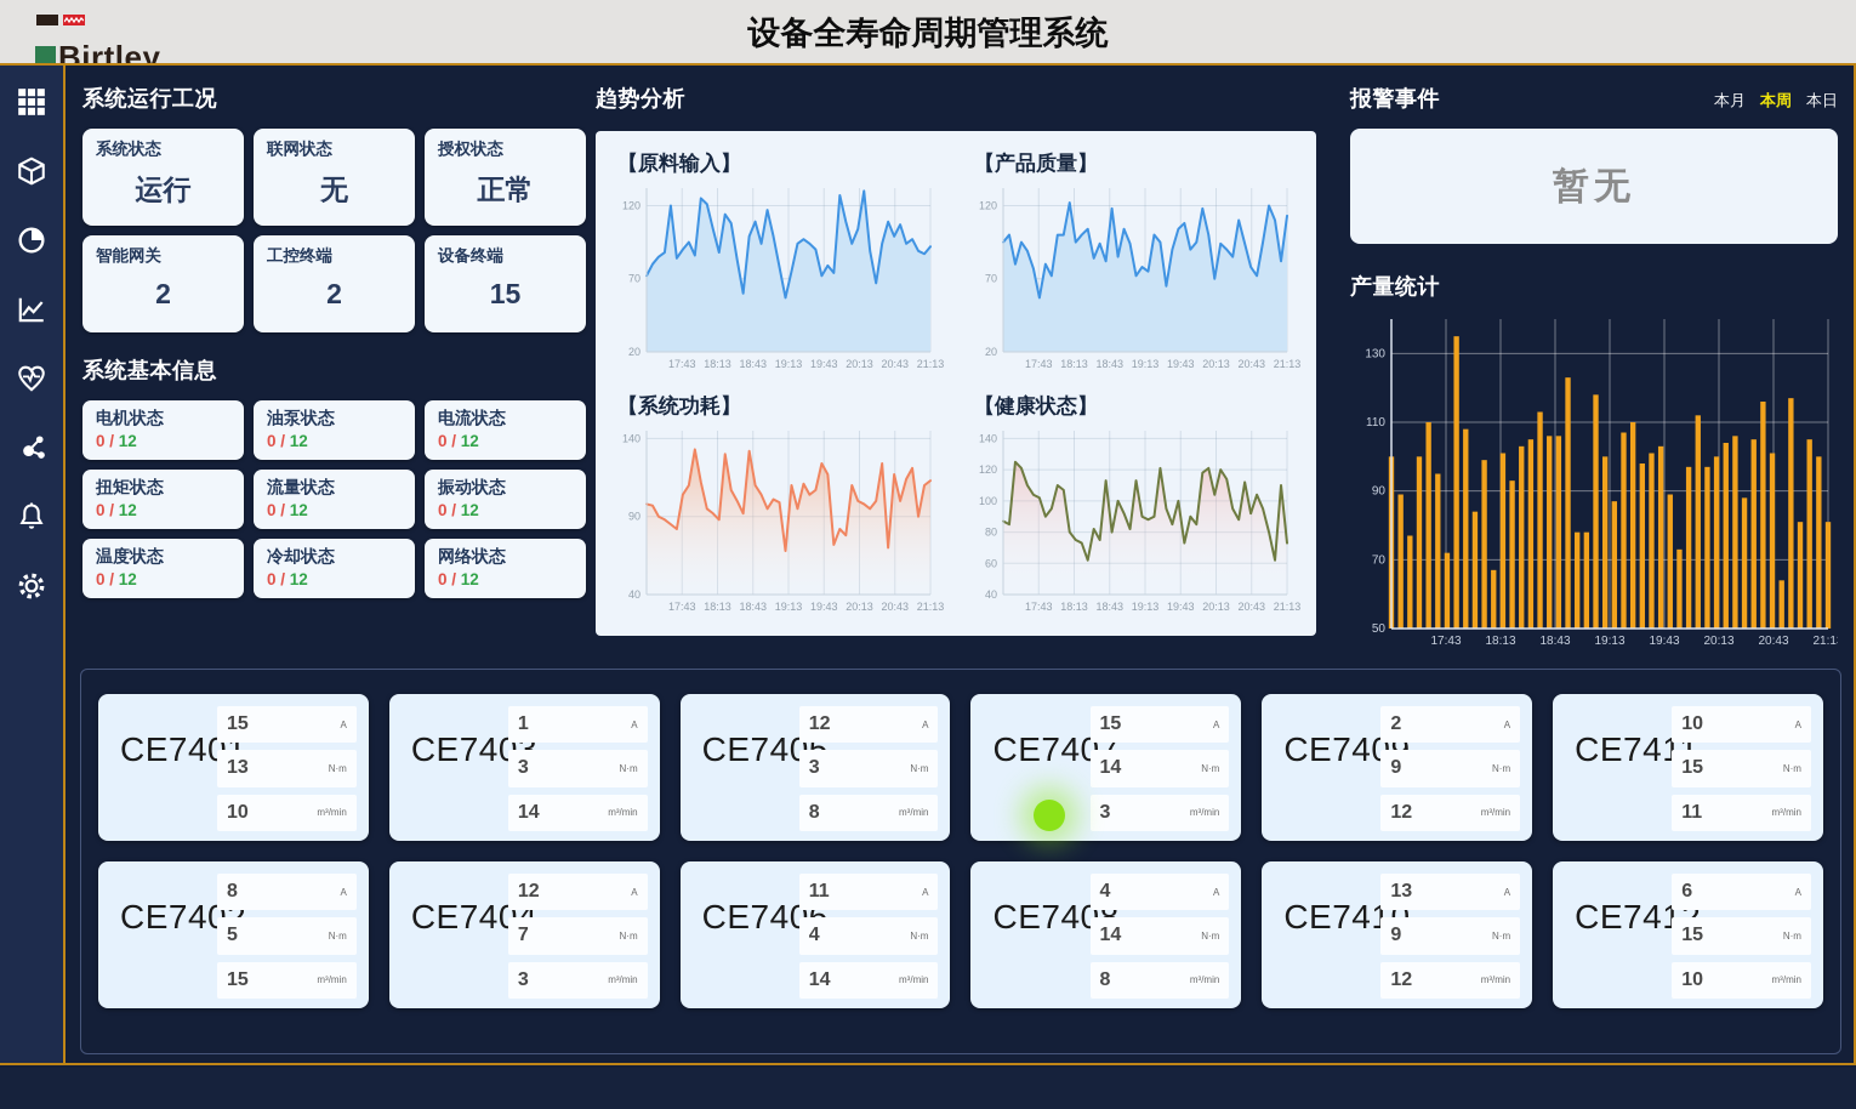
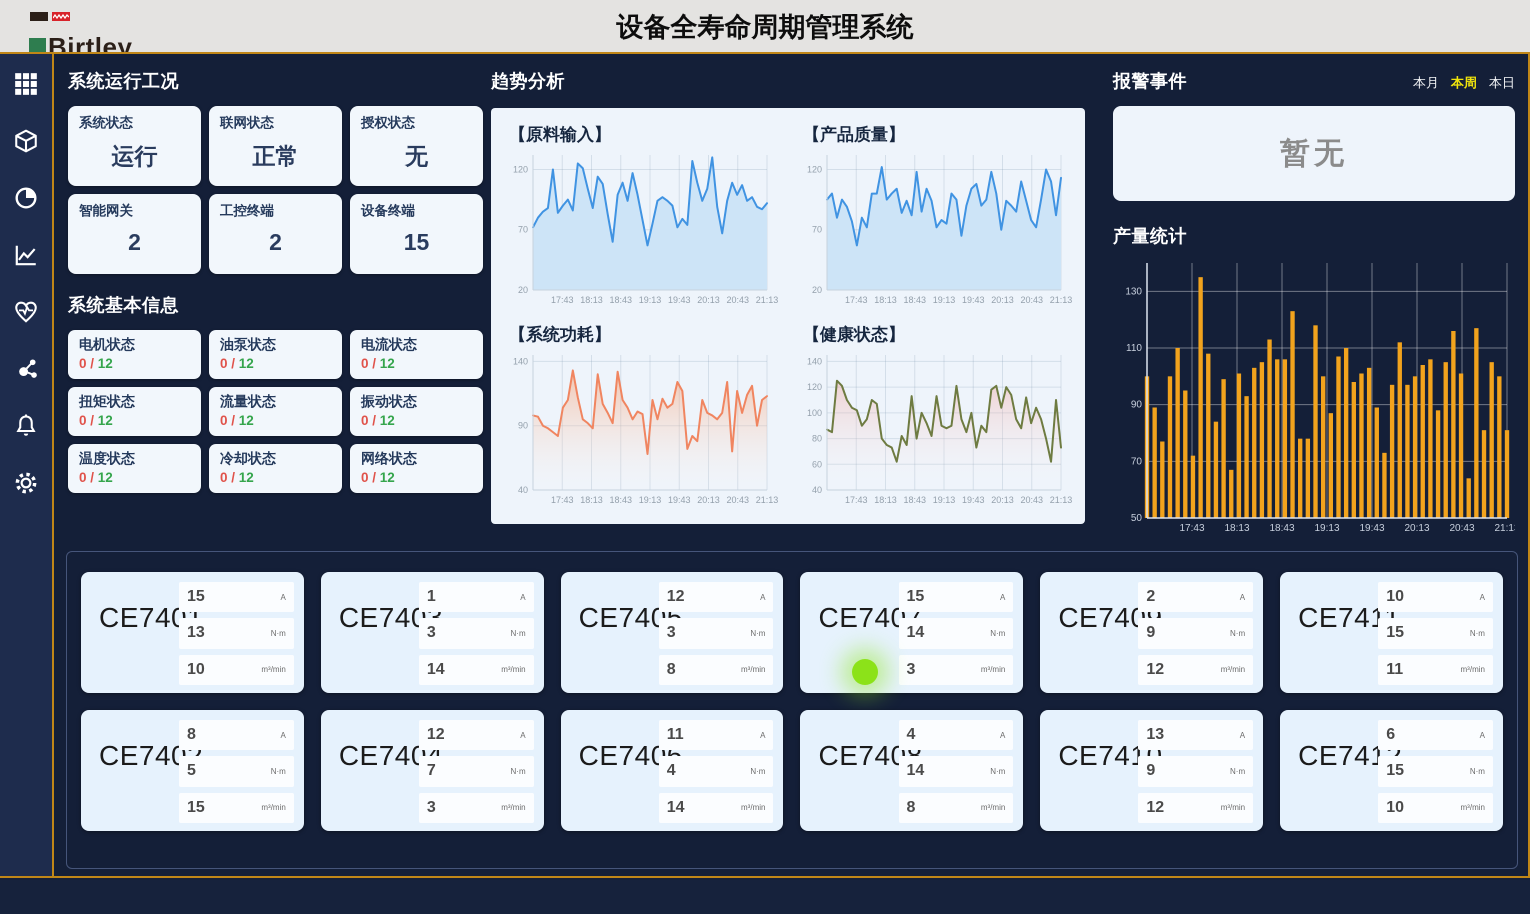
  Birtley
  设备全寿命周期管理系统
  系统运行工况
  系统状态
  运行
  联网状态
- 无
+ 正常
  授权状态
- 正常
+ 无
  智能网关
  2
  工控终端
  2
  设备终端
  15
  系统基本信息
  电机状态
  0 / 12
  油泵状态
  0 / 12
  电流状态
  0 / 12
  扭矩状态
  0 / 12
  流量状态
  0 / 12
  振动状态
  0 / 12
  温度状态
  0 / 12
  冷却状态
  0 / 12
  网络状态
  0 / 12
  趋势分析
  【原料输入】
  20
  70
  120
  17:43
  18:13
  18:43
  19:13
  19:43
  20:13
  20:43
  21:13
  【产品质量】
  20
  70
  120
  17:43
  18:13
  18:43
  19:13
  19:43
  20:13
  20:43
  21:13
  【系统功耗】
  40
  90
  140
  17:43
  18:13
  18:43
  19:13
  19:43
  20:13
  20:43
  21:13
  【健康状态】
  40
  60
  80
  100
  120
  140
  17:43
  18:13
  18:43
  19:13
  19:43
  20:13
  20:43
  21:13
  报警事件
  本月
  本周
  本日
  暂无
  产量统计
  50
  70
  90
  110
  130
  17:43
  18:13
  18:43
  19:13
  19:43
  20:13
  20:43
  21:1
  15
  A
  13
  N·m
  10
  m³/min
  1
  A
  3
  N·m
  14
  m³/min
  12
  A
  3
  N·m
  8
  m³/min
  CE740
  15
  A
  14
  N·m
  3
  m³/min
  2
  A
  9
  N·m
  12
  m³/min
  CE741
  10
  A
  15
  N·m
  11
  m³/min
  8
  A
  5
  N·m
  15
  m³/min
  12
  A
  7
  N·m
  3
  m³/min
  11
  A
  4
  N·m
  14
  m³/min
  CE740
  4
  A
  14
  N·m
  8
  m³/min
  13
  A
  9
  N·m
  12
  m³/min
  6
  A
  15
  N·m
  10
  m³/min
